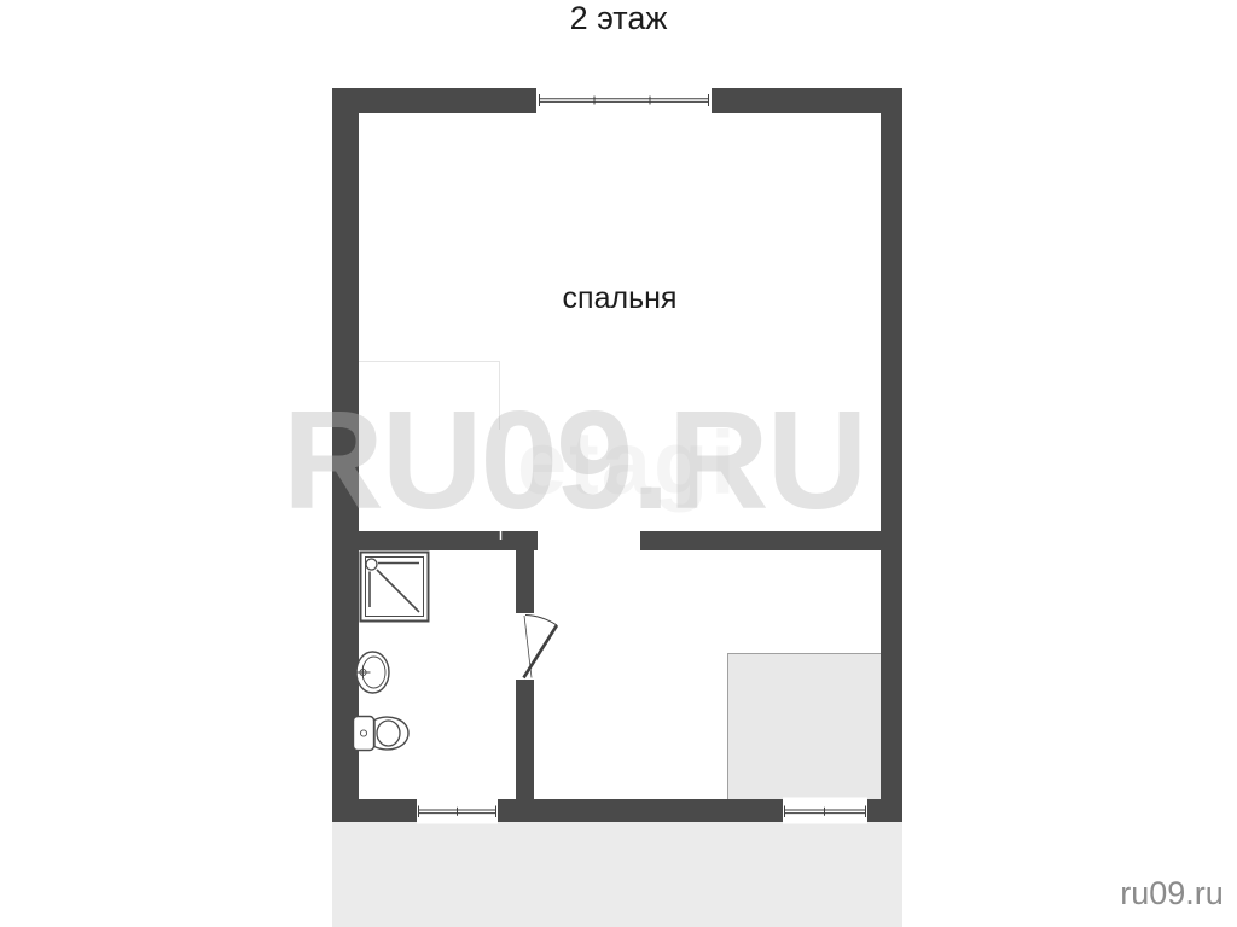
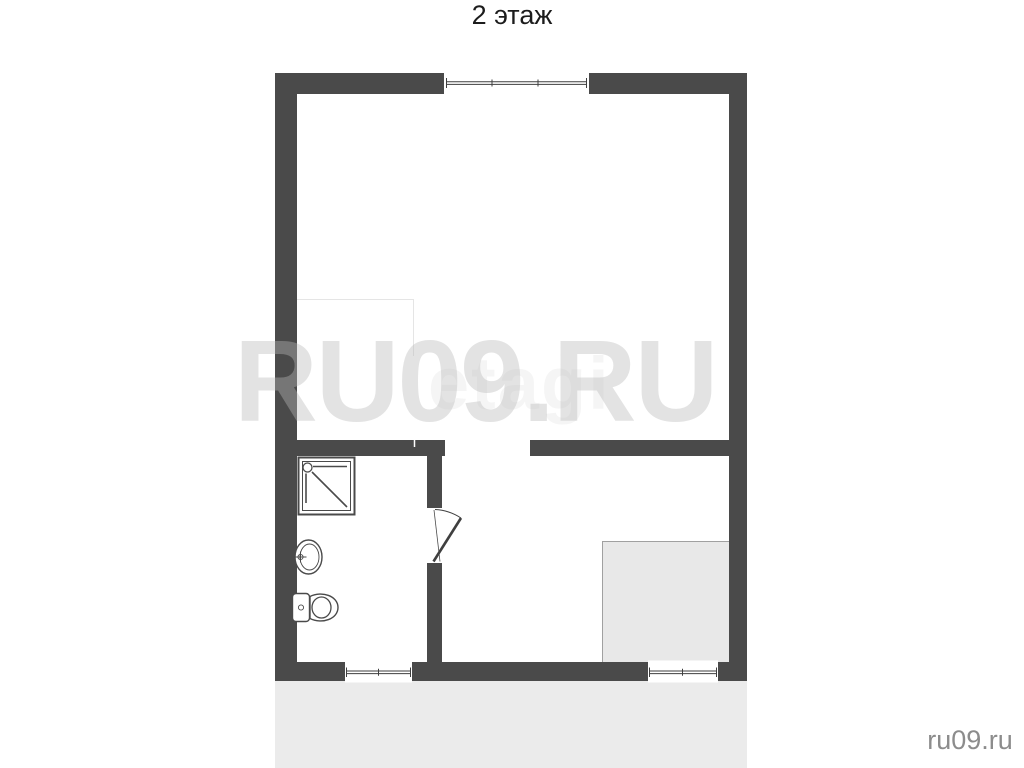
  etagi
  RU09.RU
  2 этаж
- спальня
  ru09.ru
